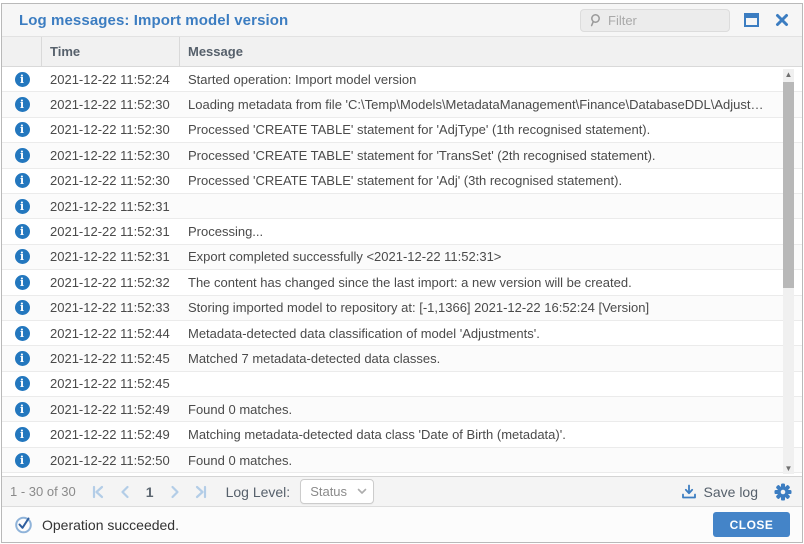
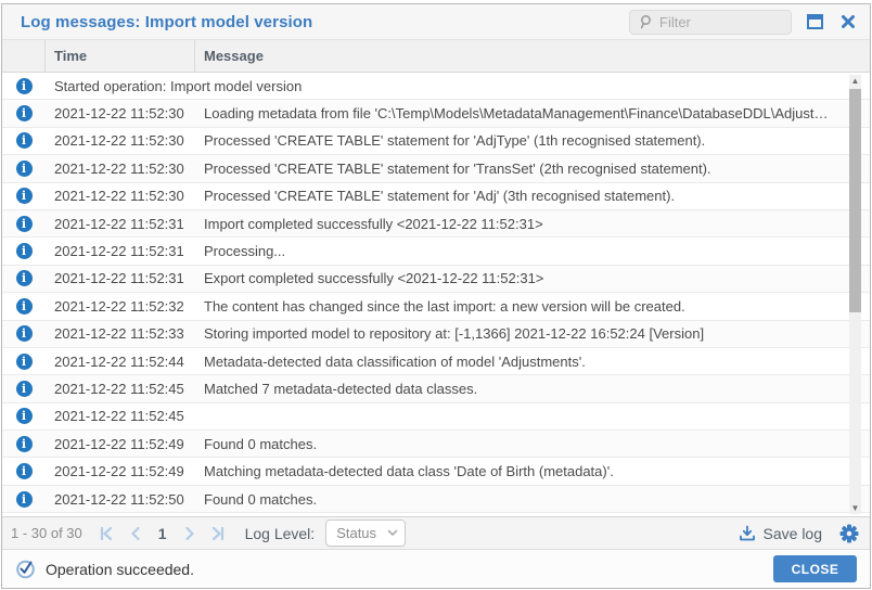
  Log messages: Import model version
  Filter
  Time
  Message
  i
- 2021-12-22 11:52:24
  Started operation: Import model version
  i
  2021-12-22 11:52:30
  Loading metadata from file 'C:\Temp\Models\MetadataManagement\Finance\DatabaseDDL\Adjustment.
  i
  2021-12-22 11:52:30
  Processed 'CREATE TABLE' statement for 'AdjType' (1th recognised statement).
  i
  2021-12-22 11:52:30
  Processed 'CREATE TABLE' statement for 'TransSet' (2th recognised statement).
  i
  2021-12-22 11:52:30
  Processed 'CREATE TABLE' statement for 'Adj' (3th recognised statement).
  i
  2021-12-22 11:52:31
+ Import completed successfully <2021-12-22 11:52:31>
  i
  2021-12-22 11:52:31
  Processing...
  i
  2021-12-22 11:52:31
  Export completed successfully <2021-12-22 11:52:31>
  i
  2021-12-22 11:52:32
  The content has changed since the last import: a new version will be created.
  i
  2021-12-22 11:52:33
  Storing imported model to repository at: [-1,1366] 2021-12-22 16:52:24 [Version]
  i
  2021-12-22 11:52:44
  Metadata-detected data classification of model 'Adjustments'.
  i
  2021-12-22 11:52:45
  Matched 7 metadata-detected data classes.
  i
  2021-12-22 11:52:45
  i
  2021-12-22 11:52:49
  Found 0 matches.
  i
  2021-12-22 11:52:49
  Matching metadata-detected data class 'Date of Birth (metadata)'.
  i
  2021-12-22 11:52:50
  Found 0 matches.
  ▲
  ▼
  1 - 30 of 30
  1
  Log Level:
  Status
  Save log
  Operation succeeded.
  CLOSE
